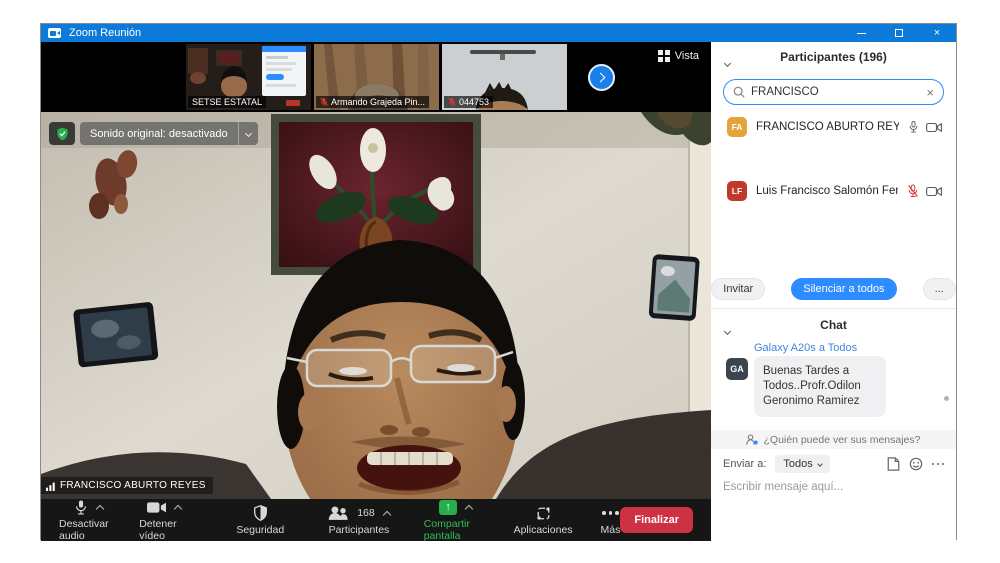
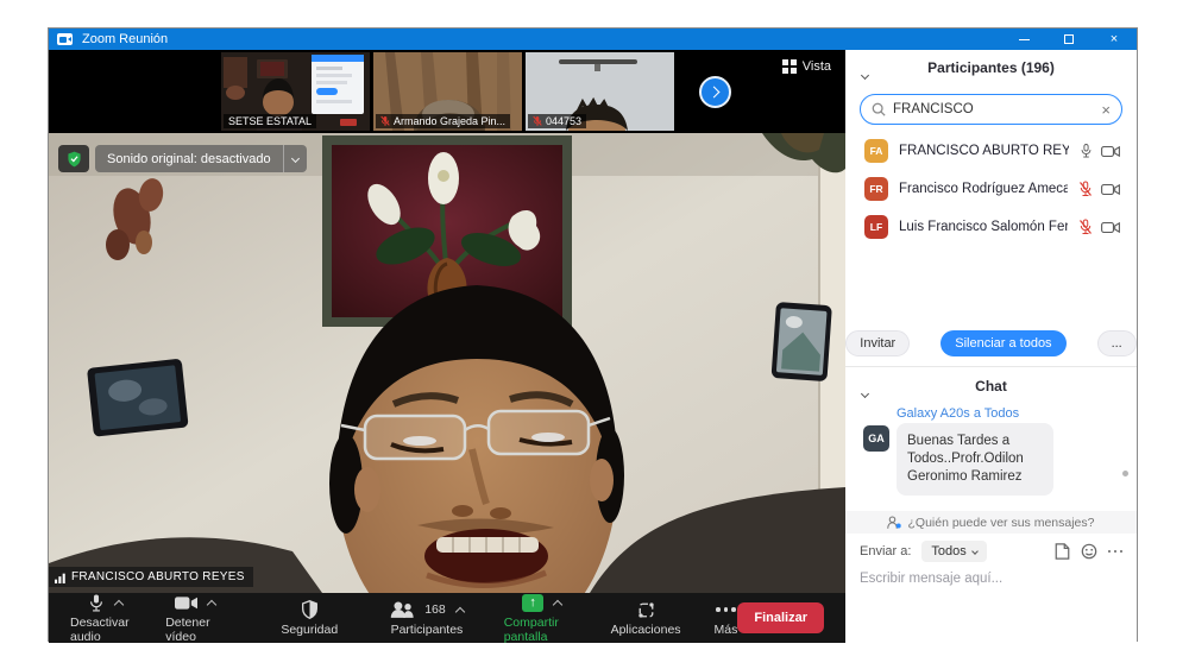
  Zoom Reunión
  ×
  SETSE ESTATAL
  Armando Grajeda Pin...
  044753
  Vista
  Sonido original: desactivado
  FRANCISCO ABURTO REYES
  Desactivar audio
  Detener vídeo
  Seguridad
  168
  Participantes
  ↑
  Compartir pantalla
  Aplicaciones
  Más
  Finalizar
  Participantes (196)
  FRANCISCO
  ×
  FA
  FRANCISCO ABURTO REY
+ FR
+ Francisco Rodríguez Ameca
  LF
  Luis Francisco Salomón Fer
  Invitar
  Silenciar a todos
  ...
  Chat
  Galaxy A20s a Todos
  GA
  Buenas Tardes a Todos..Profr.Odilon Geronimo Ramirez
  ¿Quién puede ver sus mensajes?
  Enviar a:
  Todos
  Escribir mensaje aquí...
